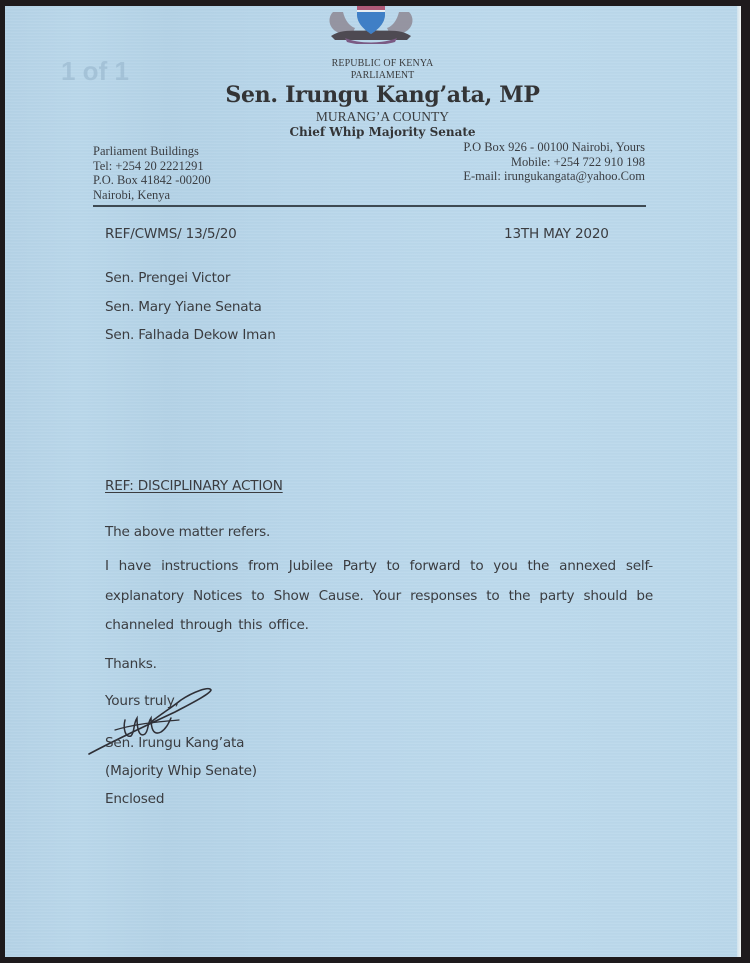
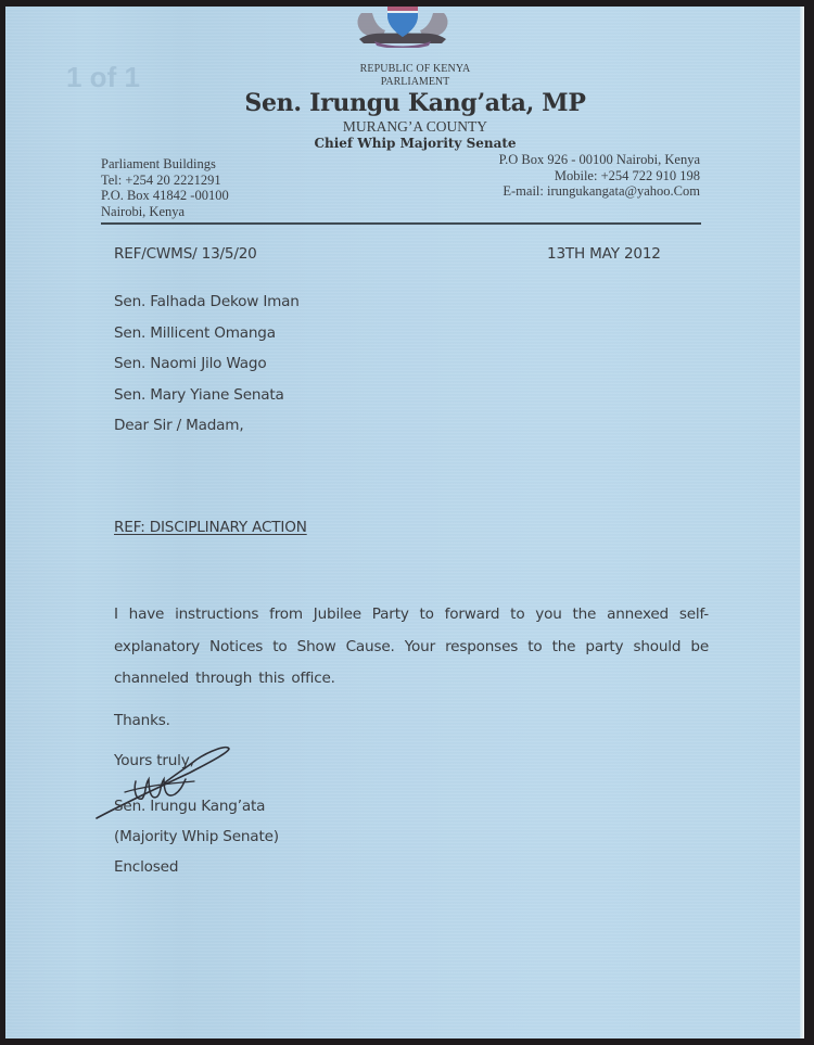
  1 of 1
  REPUBLIC OF KENYA
  PARLIAMENT
  Sen. Irungu Kang’ata, MP
  MURANG’A COUNTY
  Chief Whip Majority Senate
  Parliament Buildings
  Tel: +254 20 2221291
- P.O. Box 41842 -00200
+ P.O. Box 41842 -00100
  Nairobi, Kenya
- P.O Box 926 - 00100 Nairobi, Yours
+ P.O Box 926 - 00100 Nairobi, Kenya
  Mobile: +254 722 910 198
  E-mail: irungukangata@yahoo.Com
  REF/CWMS/ 13/5/20
- 13TH MAY 2020
+ 13TH MAY 2012
- Sen. Prengei Victor
- Sen. Mary Yiane Senata
+ Sen. Falhada Dekow Iman
+ Sen. Millicent Omanga
+ Sen. Naomi Jilo Wago
- Sen. Falhada Dekow Iman
+ Sen. Mary Yiane Senata
+ Dear Sir / Madam,
  REF: DISCIPLINARY ACTION
- The above matter refers.
  I have instructions from Jubilee Party to forward to you the annexed self-explanatory Notices to Show Cause. Your responses to the party should be channeled through this office.
  Thanks.
  Yours truly,
  Sen. Irungu Kang’ata
  (Majority Whip Senate)
  Enclosed
